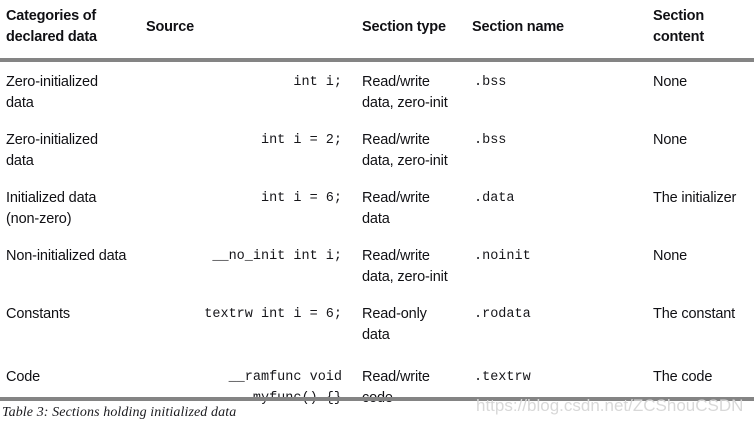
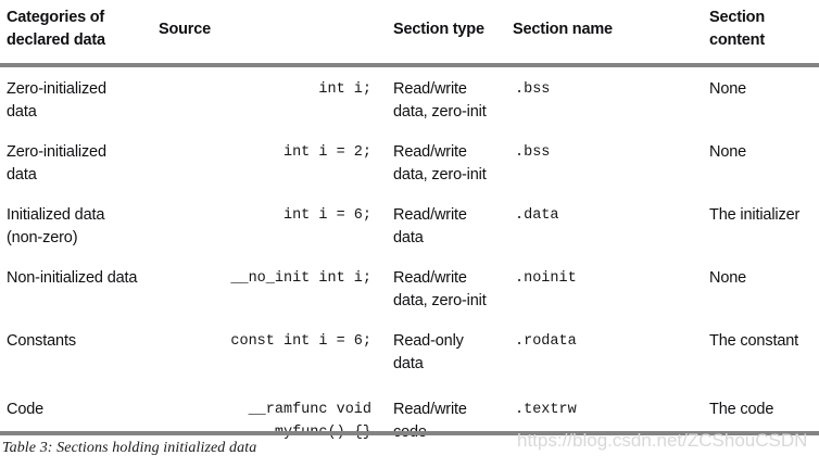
  Categories of declared data	Source	Section type	Section name	Section content
  Zero-initialized data	int i;	Read/write data, zero-init	.bss	None
  Zero-initialized data	int i = 2;	Read/write data, zero-init	.bss	None
  Initialized data (non-zero)	int i = 6;	Read/write data	.data	The initializer
  Non-initialized data	__no_init int i;	Read/write data, zero-init	.noinit	None
- Constants	textrw int i = 6;	Read-only data	.rodata	The constant
+ Constants	const int i = 6;	Read-only data	.rodata	The constant
  Code	__ramfunc void	Read/write	.textrw	The code
  Table 3: Sections holding initialized data
  https://blog.csdn.net/ZCShouCSDN
